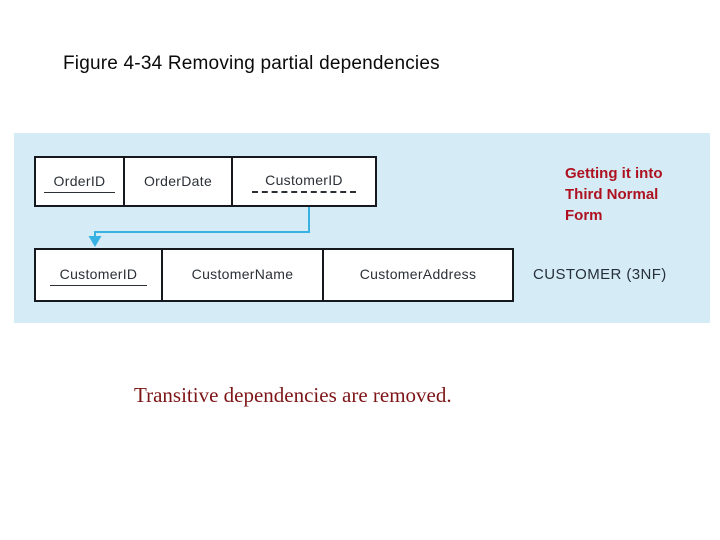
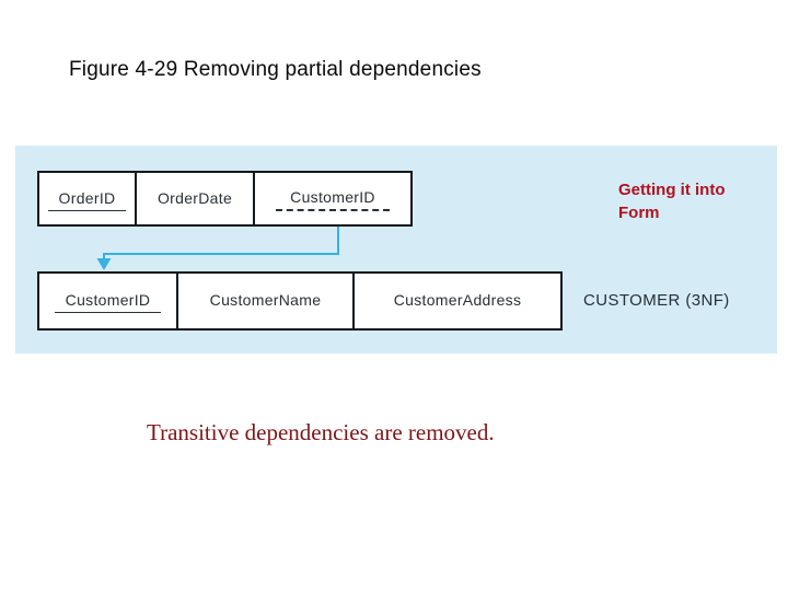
- Figure 4-34 Removing partial dependencies
+ Figure 4-29 Removing partial dependencies
  OrderID
  OrderDate
  CustomerID
  Getting it into
- Third Normal
  Form
  CustomerID
  CustomerName
  CustomerAddress
  CUSTOMER (3NF)
  Transitive dependencies are removed.
